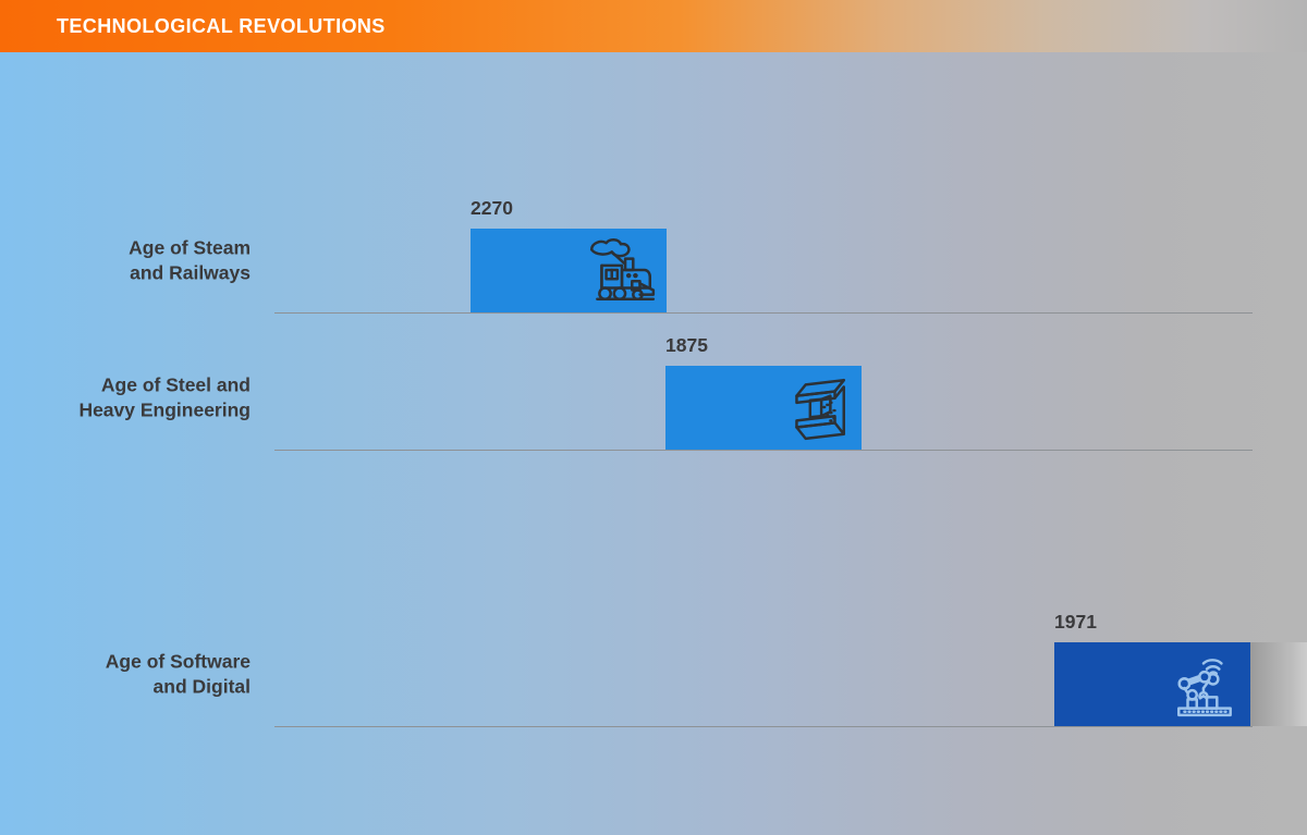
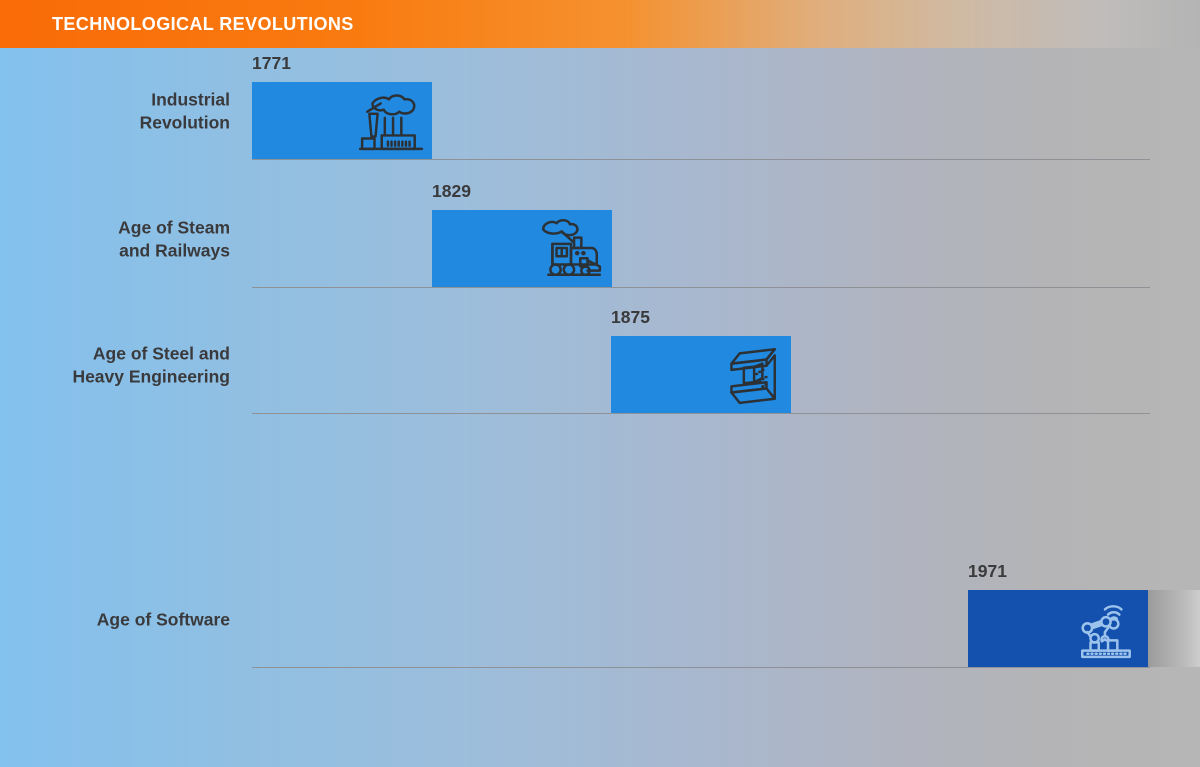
  TECHNOLOGICAL REVOLUTIONS
+ Industrial
+ Revolution
+ 1771
  Age of Steam
  and Railways
- 2270
+ 1829
  Age of Steel and
  Heavy Engineering
  1875
  Age of Software
- and Digital
  1971
